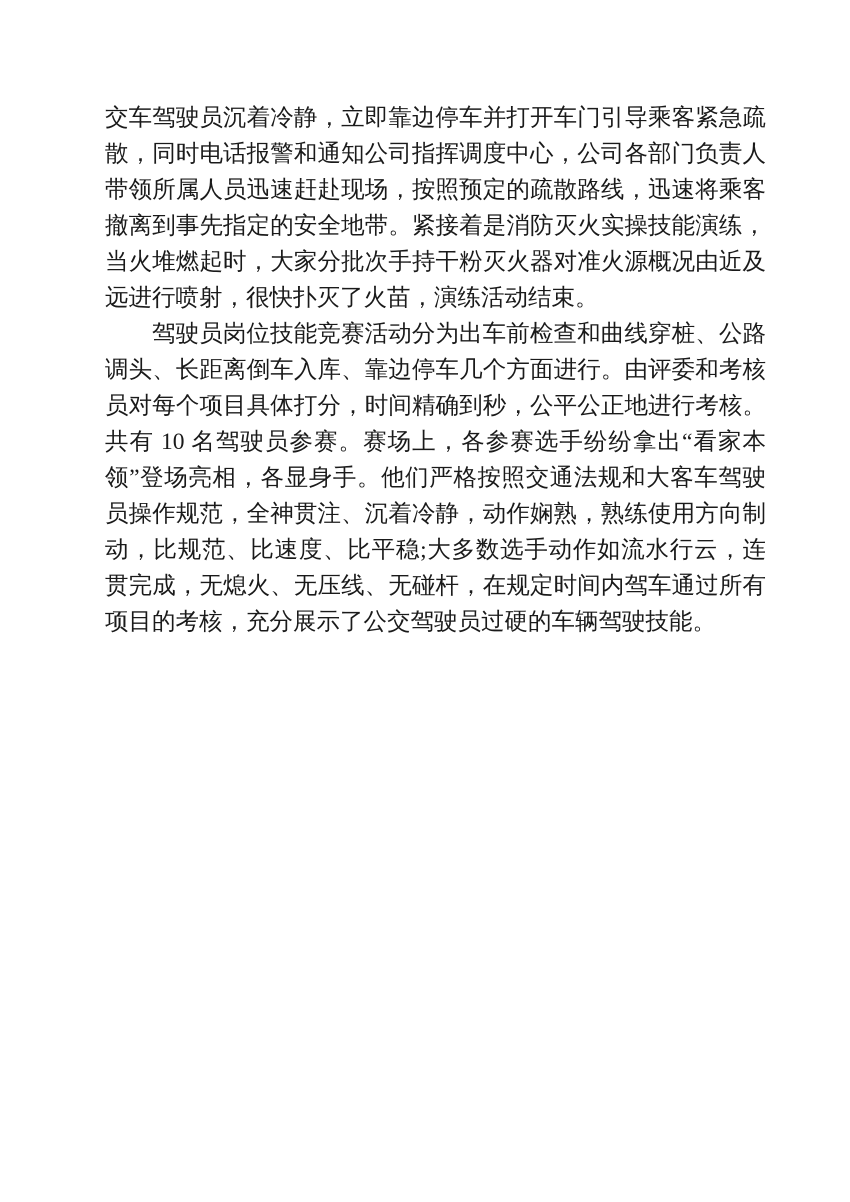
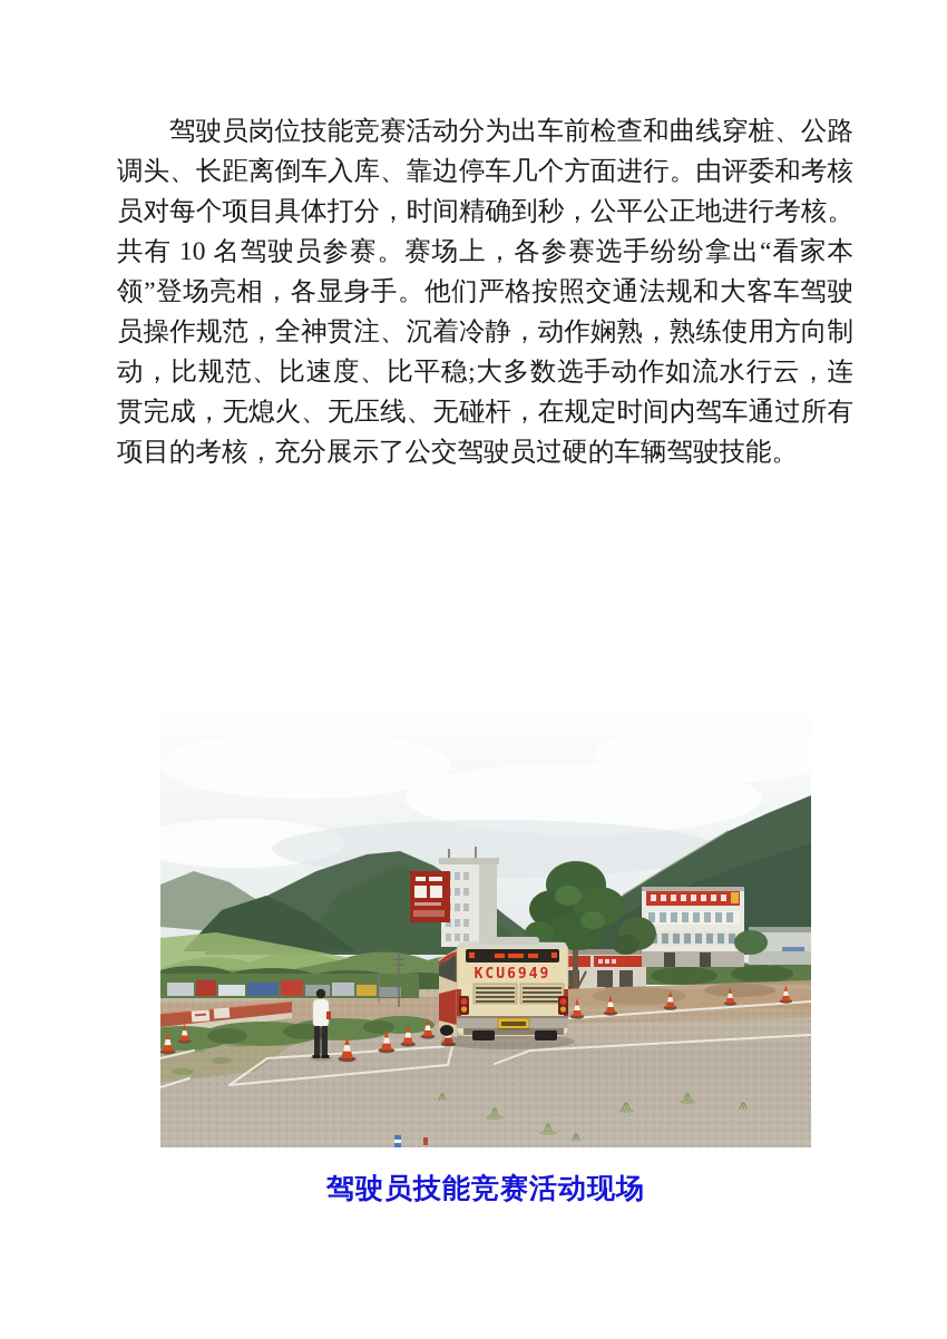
- 交车驾驶员沉着冷静，立即靠边停车并打开车门引导乘客紧急疏散，同时电话报警和通知公司指挥调度中心，公司各部门负责人带领所属人员迅速赶赴现场，按照预定的疏散路线，迅速将乘客撤离到事先指定的安全地带。紧接着是消防灭火实操技能演练，当火堆燃起时，大家分批次手持干粉灭火器对准火源概况由近及远进行喷射，很快扑灭了火苗，演练活动结束。
  驾驶员岗位技能竞赛活动分为出车前检查和曲线穿桩、公路调头、长距离倒车入库、靠边停车几个方面进行。由评委和考核员对每个项目具体打分，时间精确到秒，公平公正地进行考核。共有 10 名驾驶员参赛。赛场上，各参赛选手纷纷拿出“看家本领”登场亮相，各显身手。他们严格按照交通法规和大客车驾驶员操作规范，全神贯注、沉着冷静，动作娴熟，熟练使用方向制动，比规范、比速度、比平稳;大多数选手动作如流水行云，连贯完成，无熄火、无压线、无碰杆，在规定时间内驾车通过所有项目的考核，充分展示了公交驾驶员过硬的车辆驾驶技能。
+ KCU6949
+ 驾驶员技能竞赛活动现场
